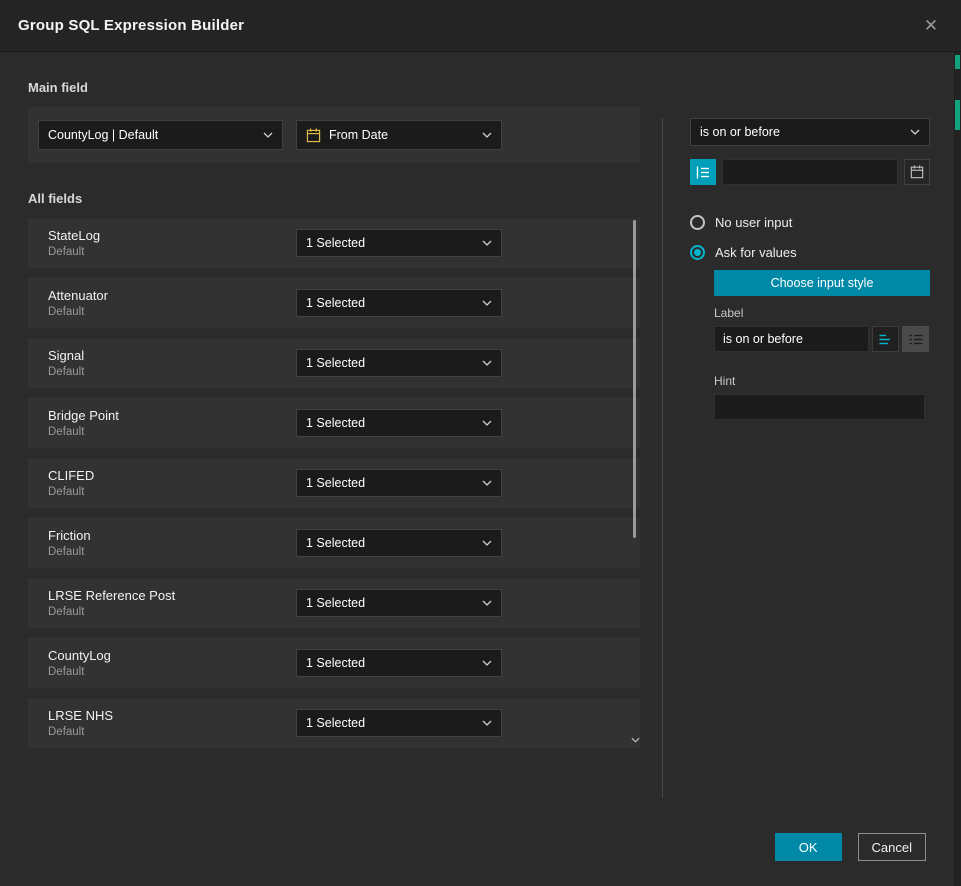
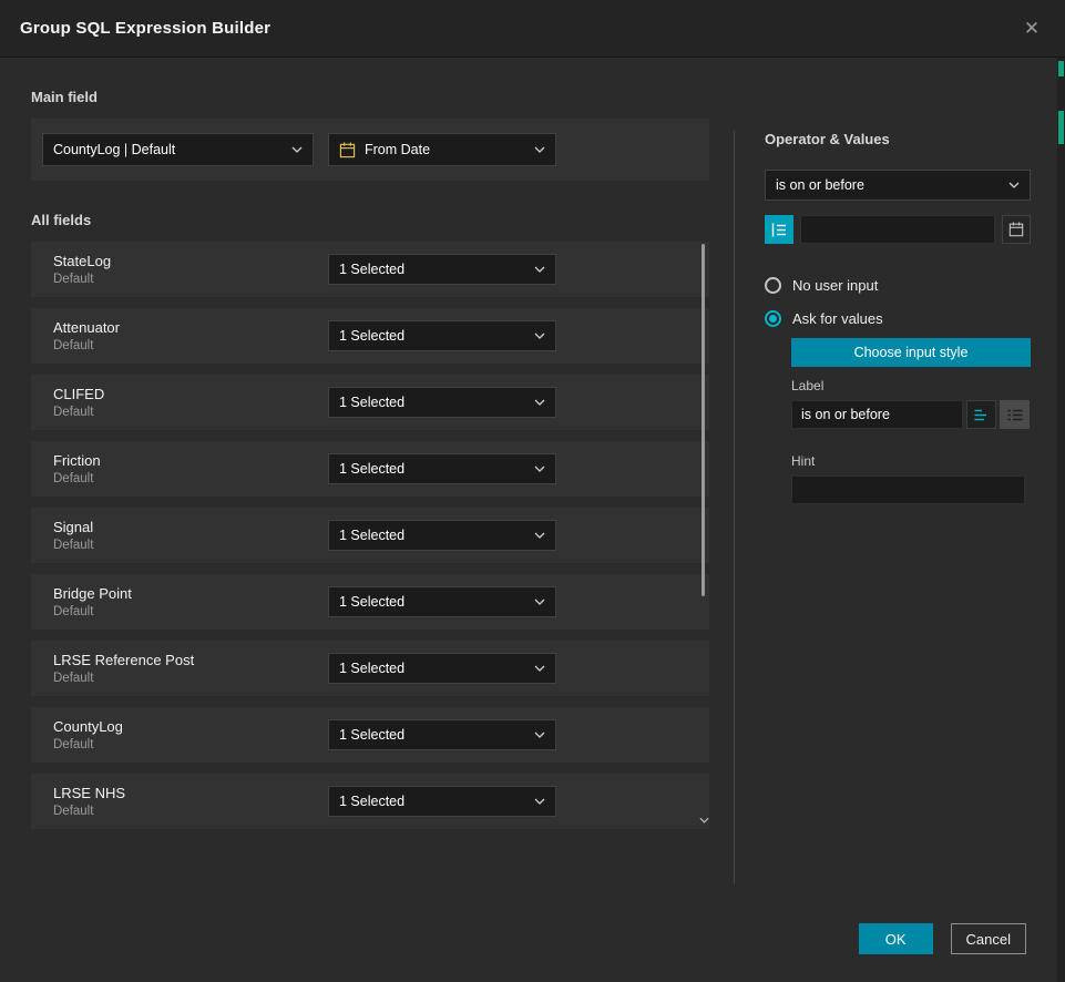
  Group SQL Expression Builder
  ✕
  Main field
  CountyLog | Default
  From Date
  All fields
  StateLog
  Default
  1 Selected
  Attenuator
  Default
  1 Selected
- Signal
+ CLIFED
  Default
  1 Selected
- Bridge Point
+ Friction
  Default
  1 Selected
- CLIFED
+ Signal
  Default
  1 Selected
- Friction
+ Bridge Point
  Default
  1 Selected
  LRSE Reference Post
  Default
  1 Selected
  CountyLog
  Default
  1 Selected
  LRSE NHS
  Default
  1 Selected
+ Operator & Values
  is on or before
  No user input
  Ask for values
  Choose input style
  Label
  is on or before
  Hint
  OK
  Cancel
